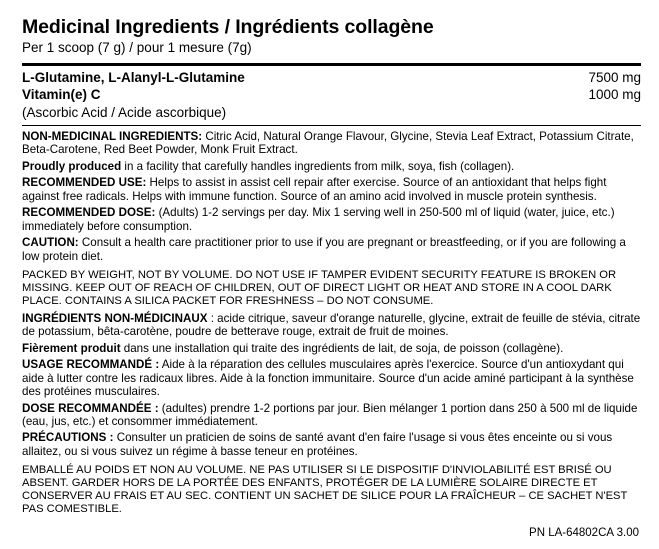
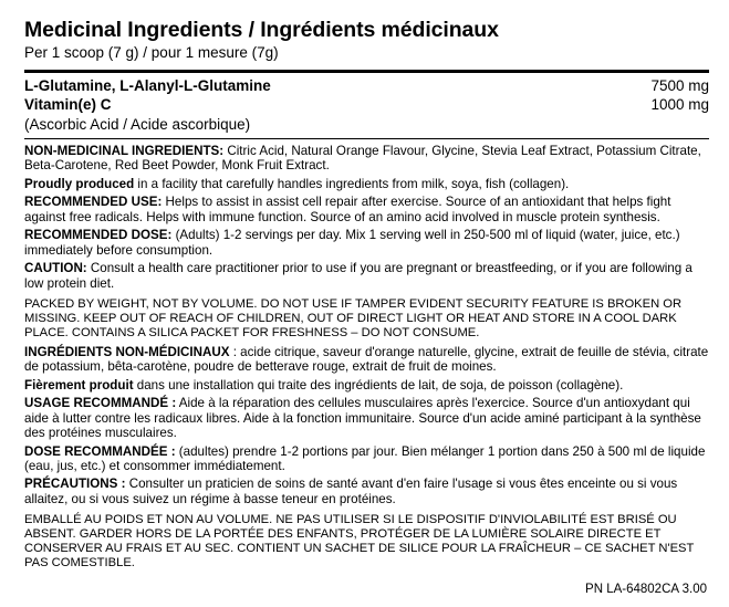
- Medicinal Ingredients / Ingrédients collagène
+ Medicinal Ingredients / Ingrédients médicinaux
  Per 1 scoop (7 g) / pour 1 mesure (7g)
  L-Glutamine, L-Alanyl-L-Glutamine	7500 mg
  Vitamin(e) C	1000 mg
  (Ascorbic Acid / Acide ascorbique)
  NON-MEDICINAL INGREDIENTS: Citric Acid, Natural Orange Flavour, Glycine, Stevia Leaf Extract, Potassium Citrate, Beta-Carotene, Red Beet Powder, Monk Fruit Extract.
  Proudly produced in a facility that carefully handles ingredients from milk, soya, fish (collagen).
  RECOMMENDED USE: Helps to assist in assist cell repair after exercise. Source of an antioxidant that helps fight against free radicals. Helps with immune function. Source of an amino acid involved in muscle protein synthesis.
  RECOMMENDED DOSE: (Adults) 1-2 servings per day. Mix 1 serving well in 250-500 ml of liquid (water, juice, etc.) immediately before consumption.
  CAUTION: Consult a health care practitioner prior to use if you are pregnant or breastfeeding, or if you are following a low protein diet.
  PACKED BY WEIGHT, NOT BY VOLUME. DO NOT USE IF TAMPER EVIDENT SECURITY FEATURE IS BROKEN OR MISSING. KEEP OUT OF REACH OF CHILDREN, OUT OF DIRECT LIGHT OR HEAT AND STORE IN A COOL DARK PLACE. CONTAINS A SILICA PACKET FOR FRESHNESS – DO NOT CONSUME.
  INGRÉDIENTS NON-MÉDICINAUX : acide citrique, saveur d'orange naturelle, glycine, extrait de feuille de stévia, citrate de potassium, bêta-carotène, poudre de betterave rouge, extrait de fruit de moines.
  Fièrement produit dans une installation qui traite des ingrédients de lait, de soja, de poisson (collagène).
  USAGE RECOMMANDÉ : Aide à la réparation des cellules musculaires après l'exercice. Source d'un antioxydant qui aide à lutter contre les radicaux libres. Aide à la fonction immunitaire. Source d'un acide aminé participant à la synthèse des protéines musculaires.
  DOSE RECOMMANDÉE : (adultes) prendre 1-2 portions par jour. Bien mélanger 1 portion dans 250 à 500 ml de liquide (eau, jus, etc.) et consommer immédiatement.
  PRÉCAUTIONS : Consulter un praticien de soins de santé avant d'en faire l'usage si vous êtes enceinte ou si vous allaitez, ou si vous suivez un régime à basse teneur en protéines.
  EMBALLÉ AU POIDS ET NON AU VOLUME. NE PAS UTILISER SI LE DISPOSITIF D'INVIOLABILITÉ EST BRISÉ OU ABSENT. GARDER HORS DE LA PORTÉE DES ENFANTS, PROTÉGER DE LA LUMIÈRE SOLAIRE DIRECTE ET CONSERVER AU FRAIS ET AU SEC. CONTIENT UN SACHET DE SILICE POUR LA FRAÎCHEUR – CE SACHET N'EST PAS COMESTIBLE.
  PN LA-64802CA 3.00
